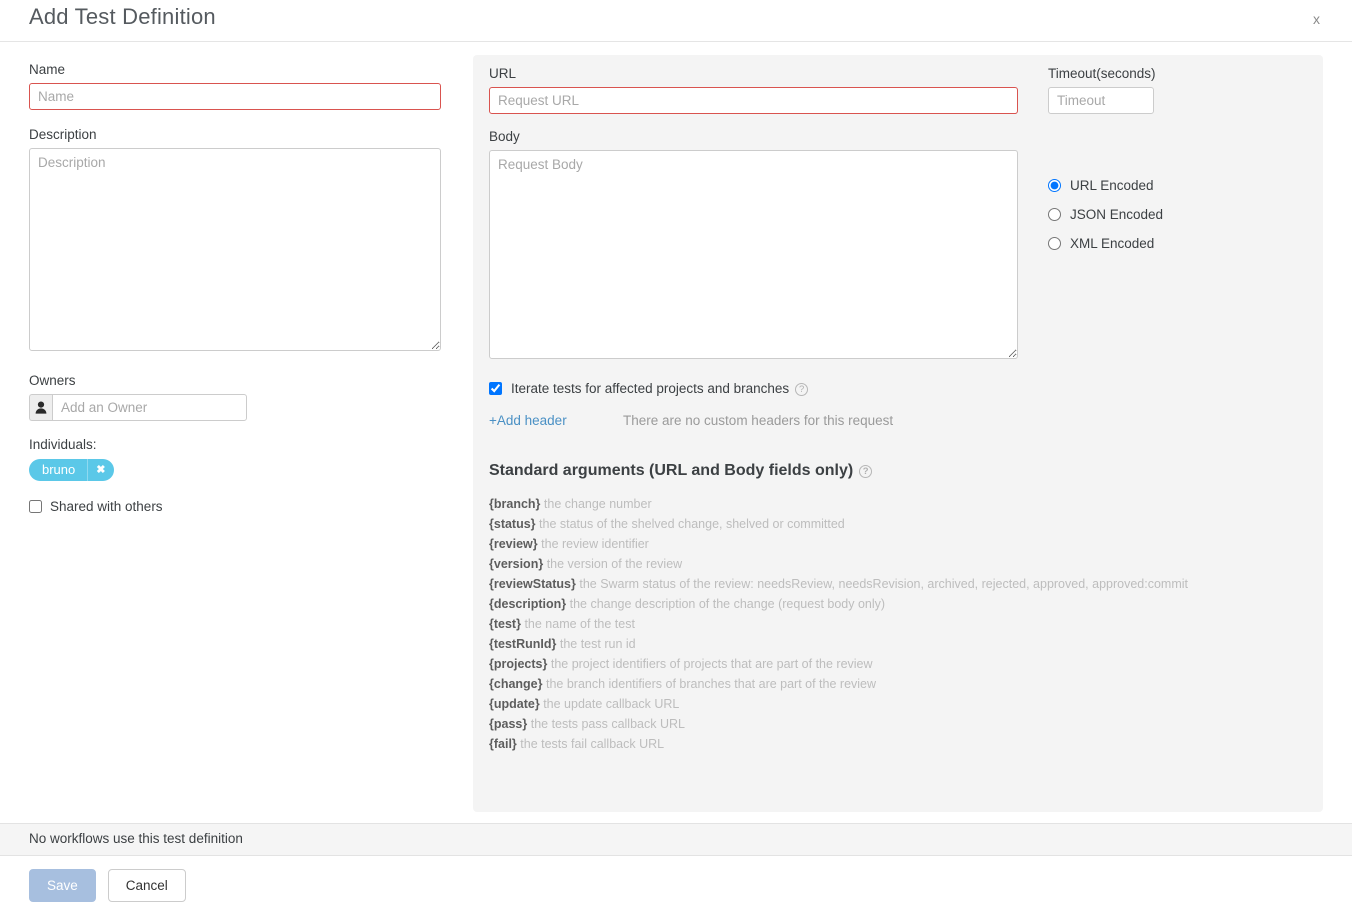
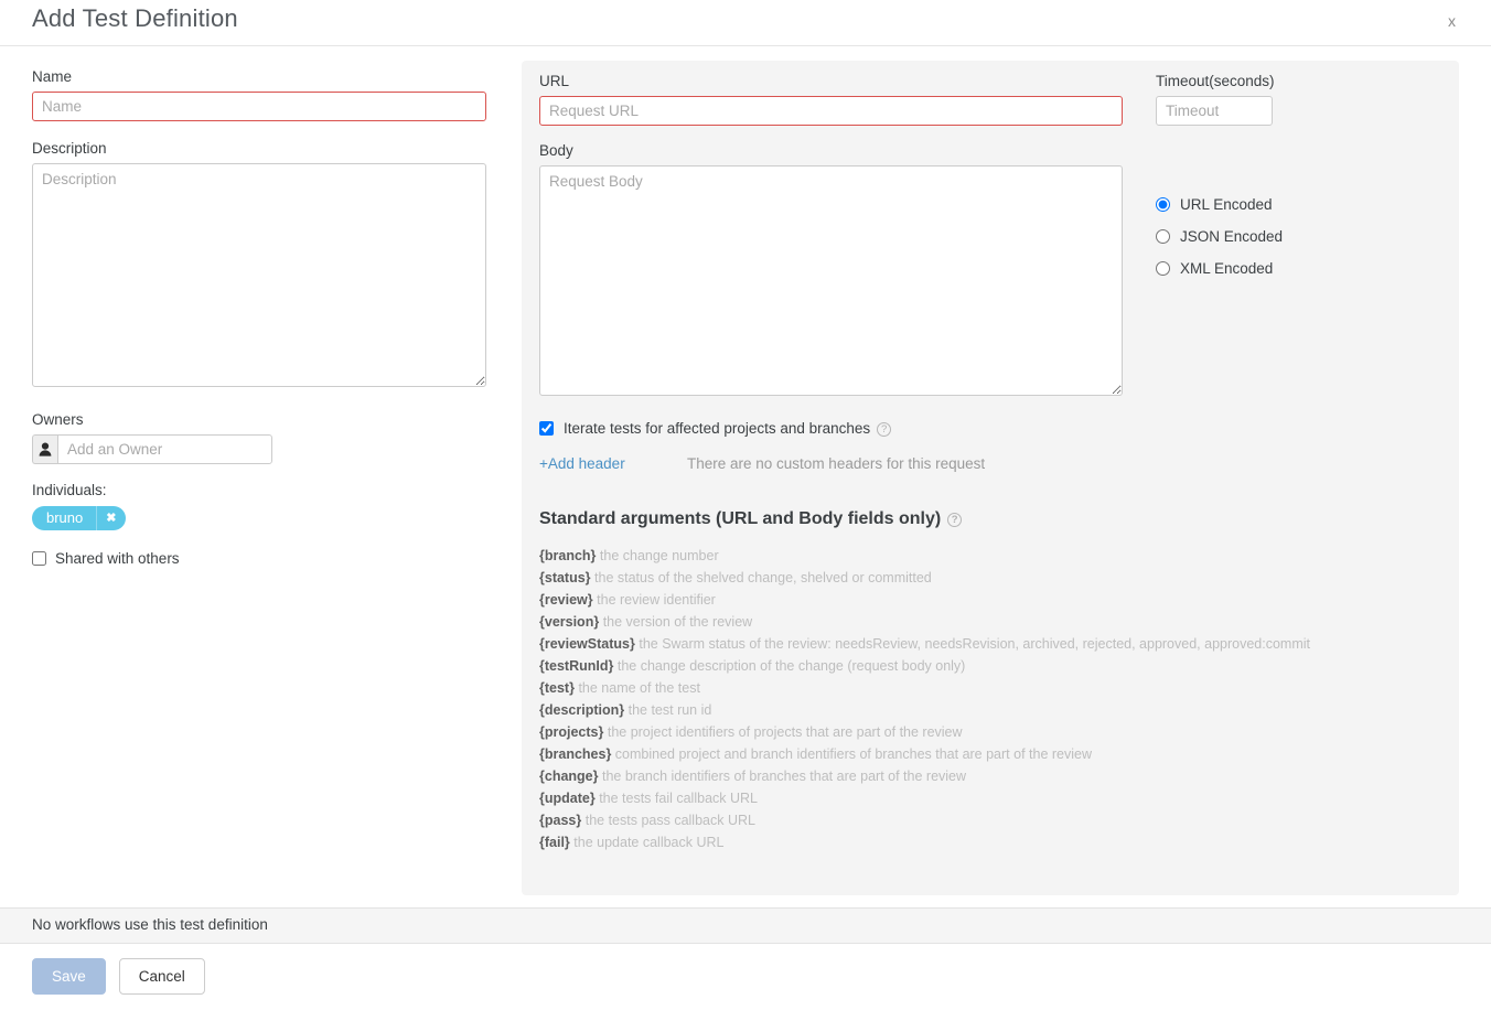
  Add Test Definition
  x
  Name
  Name
  Description
  Description
  Owners
  Add an Owner
  Individuals:
  bruno
  ✖
  Shared with others
  URL
  Request URL
  Body
  Request Body
  Iterate tests for affected projects and branches ?
  +Add header
  There are no custom headers for this request
  Standard arguments (URL and Body fields only) ?
  {branch} the change number
  {status} the status of the shelved change, shelved or committed
  {review} the review identifier
  {version} the version of the review
  {reviewStatus} the Swarm status of the review: needsReview, needsRevision, archived, rejected, approved, approved:commit
- {description} the change description of the change (request body only)
+ {testRunId} the change description of the change (request body only)
  {test} the name of the test
- {testRunId} the test run id
+ {description} the test run id
  {projects} the project identifiers of projects that are part of the review
+ {branches} combined project and branch identifiers of branches that are part of the review
  {change} the branch identifiers of branches that are part of the review
- {update} the update callback URL
+ {update} the tests fail callback URL
  {pass} the tests pass callback URL
- {fail} the tests fail callback URL
+ {fail} the update callback URL
  Timeout(seconds)
  Timeout
  URL Encoded
  JSON Encoded
  XML Encoded
  No workflows use this test definition
  Save
  Cancel
